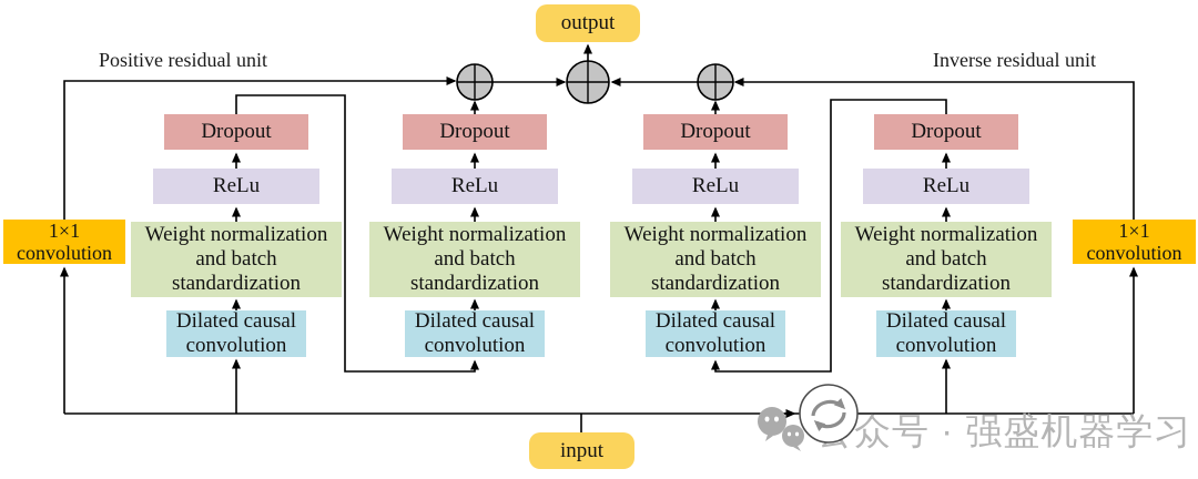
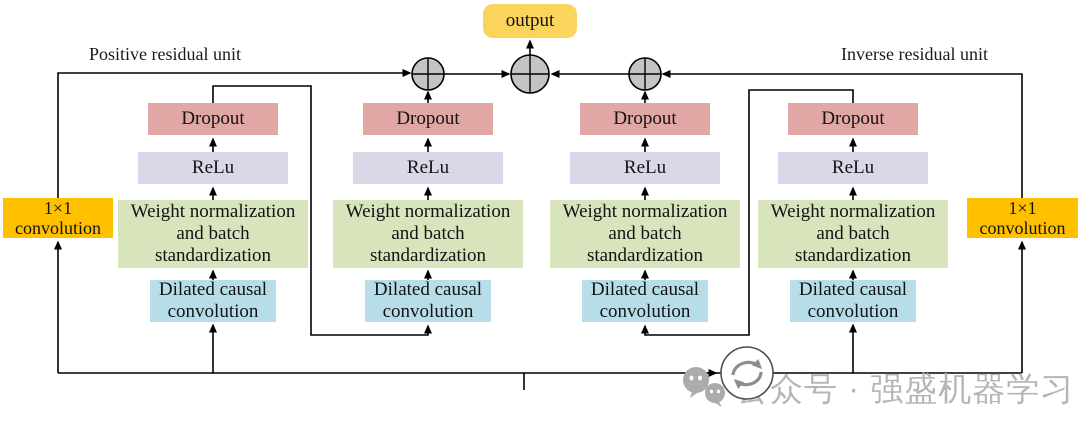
  Positive residual unit
  Inverse residual unit
  output
- input
  1×1
  convolution
  1×1
  convolution
  Dropout
  ReLu
  Weight normalization
  and batch
  standardization
  Dilated causal
  convolution
  Dropout
  ReLu
  Weight normalization
  and batch
  standardization
  Dilated causal
  convolution
  Dropout
  ReLu
  Weight normalization
  and batch
  standardization
  Dilated causal
  convolution
  Dropout
  ReLu
  Weight normalization
  and batch
  standardization
  Dilated causal
  convolution
  众号 · 强盛机器学习
